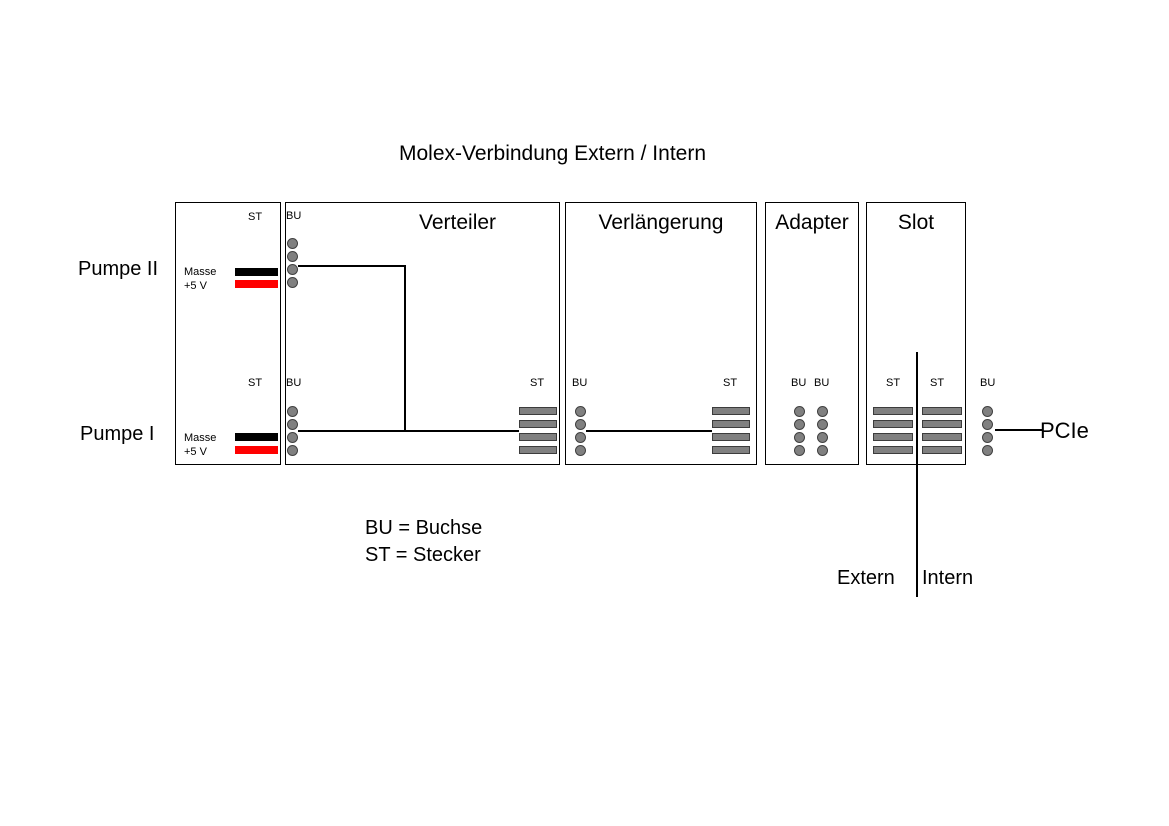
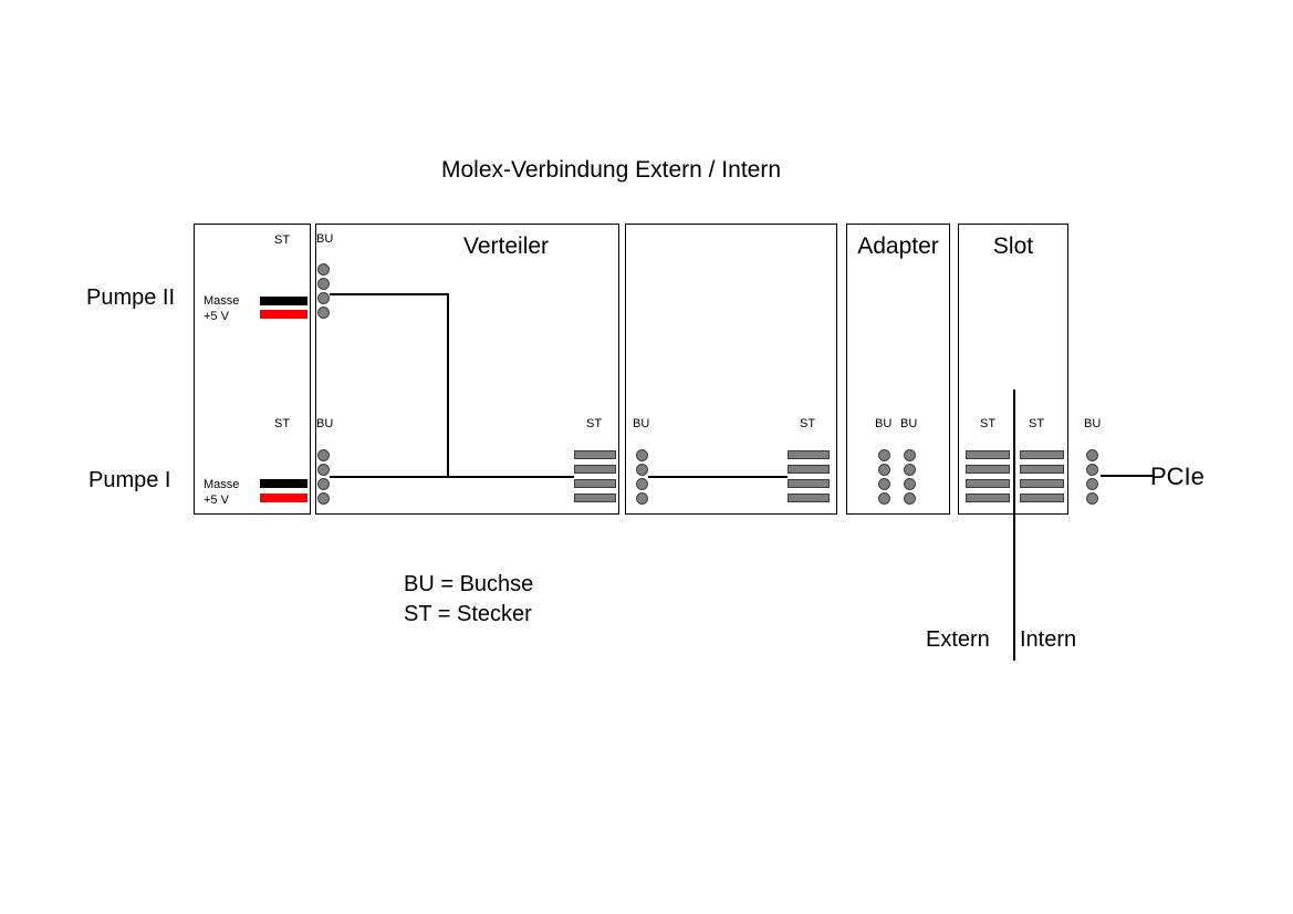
  Molex-Verbindung Extern / Intern
  Verteiler
- Verlängerung
  Adapter
  Slot
  Pumpe II
  Pumpe I
  PCIe
  ST
  Masse
  +5 V
  ST
  Masse
  +5 V
  BU
  BU
  ST
  BU
  ST
  BU
  BU
  ST
  ST
  BU
  BU = Buchse
  ST = Stecker
  Extern
  Intern
